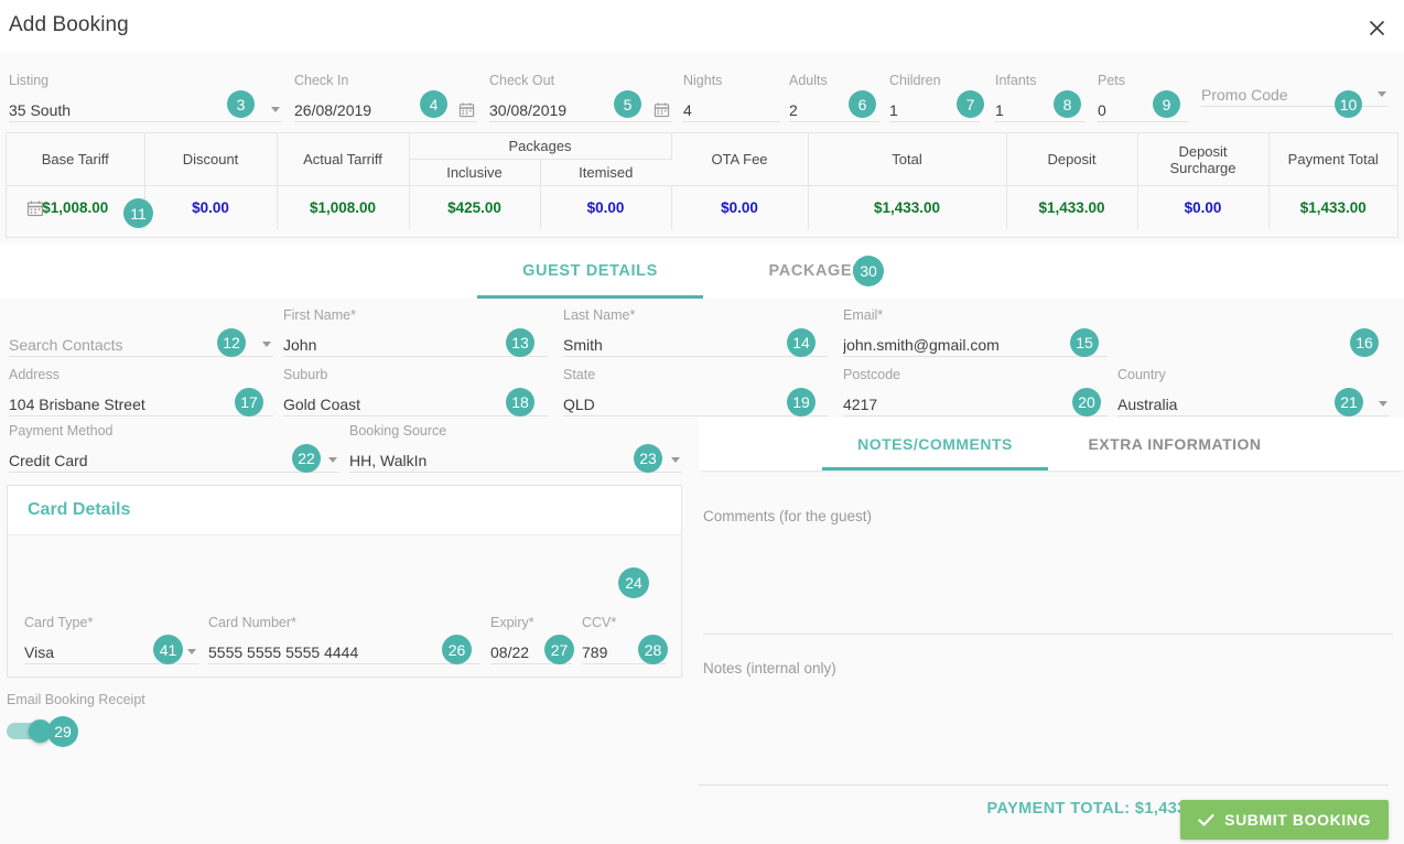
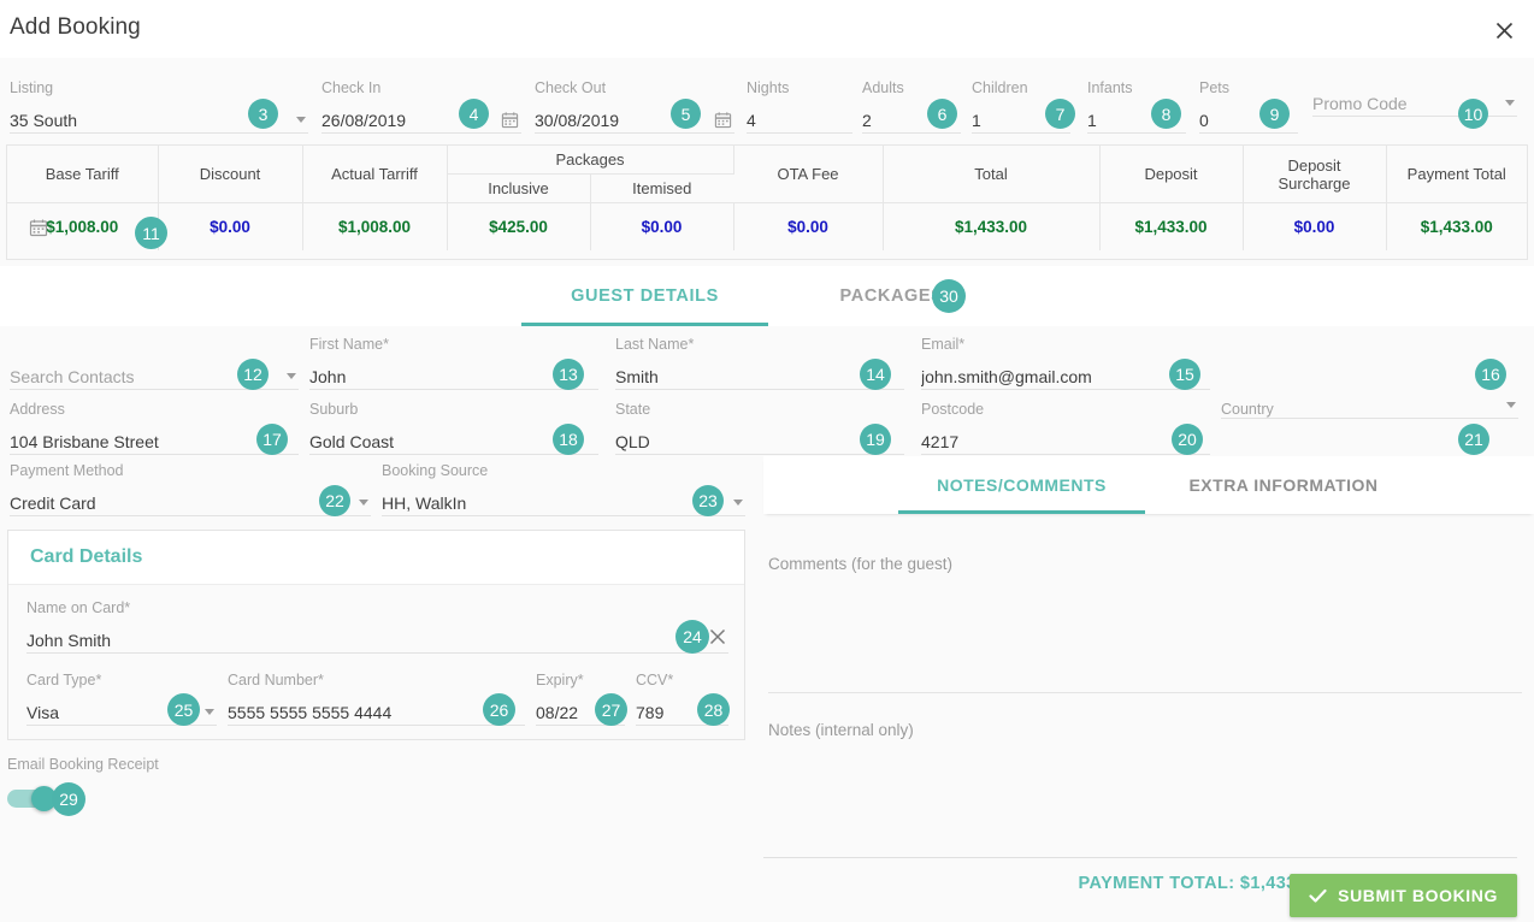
  Add Booking
  Listing
  35 South
  Check In
  26/08/2019
  Check Out
  30/08/2019
  Nights
  4
  Adults
  2
  Children
  1
  Infants
  1
  Pets
  0
  Promo Code
  Base Tariff	Discount	Actual Tarriff	Packages	OTA Fee	Total	Deposit	Deposit Surcharge	Payment Total
  Inclusive	Itemised
  $1,008.00	$0.00	$1,008.00	$425.00	$0.00	$0.00	$1,433.00	$1,433.00	$0.00	$1,433.00
  GUEST DETAILS
  PACKAGE
  Search Contacts
  First Name*
  John
  Last Name*
  Smith
  Email*
  john.smith@gmail.com
  Address
  104 Brisbane Street
  Suburb
  Gold Coast
  State
  QLD
  Postcode
  4217
  Country
- Australia
  Payment Method
  Credit Card
  Booking Source
  HH, WalkIn
  Card Details
+ Name on Card*
+ John Smith
  Card Type*
  Visa
  Card Number*
  5555 5555 5555 4444
  Expiry*
  08/22
  CCV*
  789
  Email Booking Receipt
  NOTES/COMMENTS
  EXTRA INFORMATION
  Comments (for the guest)
  Notes (internal only)
  PAYMENT TOTAL: $1,43
  SUBMIT BOOKING
  3
  4
  5
  6
  7
  8
  9
  10
  11
  12
  13
  14
  15
  16
  17
  18
  19
  20
  21
  22
  23
  24
- 41
+ 25
  26
  27
  28
  29
  30
